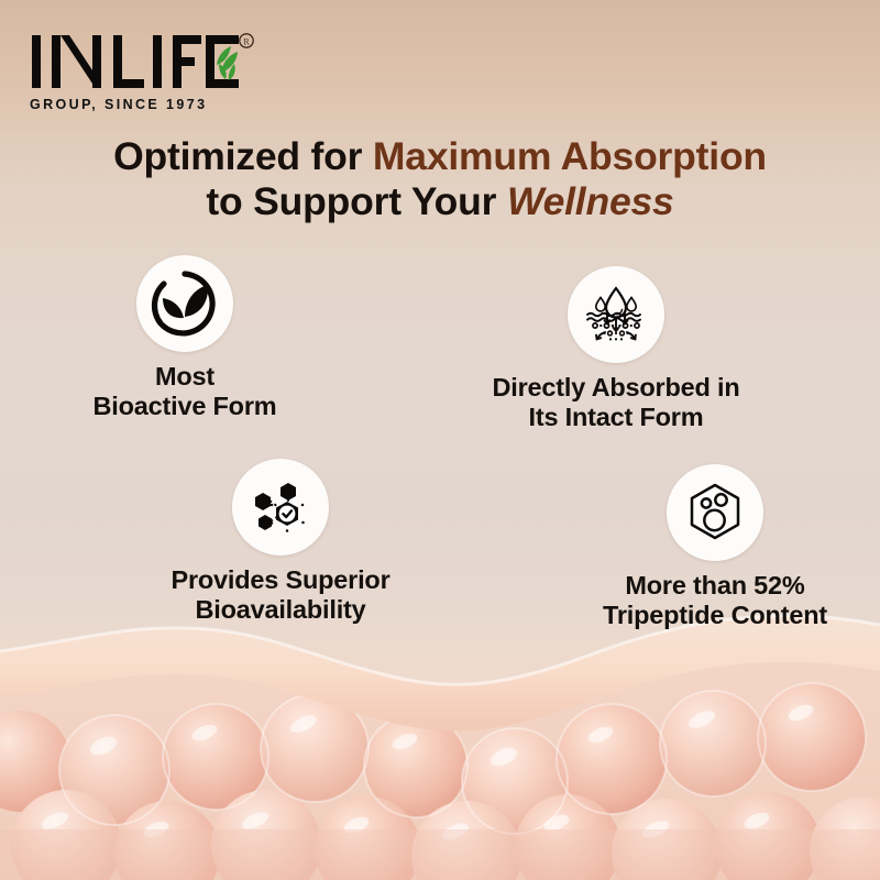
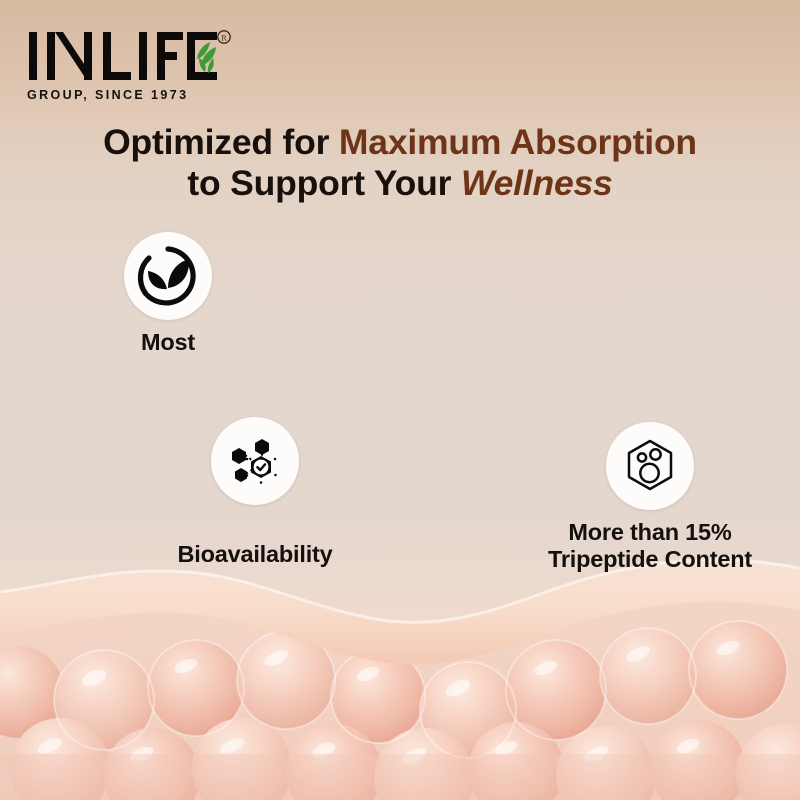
  R
  GROUP, SINCE 1973
  Optimized for Maximum Absorption
  to Support Your Wellness
  Most
- Bioactive Form
- Directly Absorbed in
- Its Intact Form
- Provides Superior
  Bioavailability
- More than 52%
+ More than 15%
  Tripeptide Content
